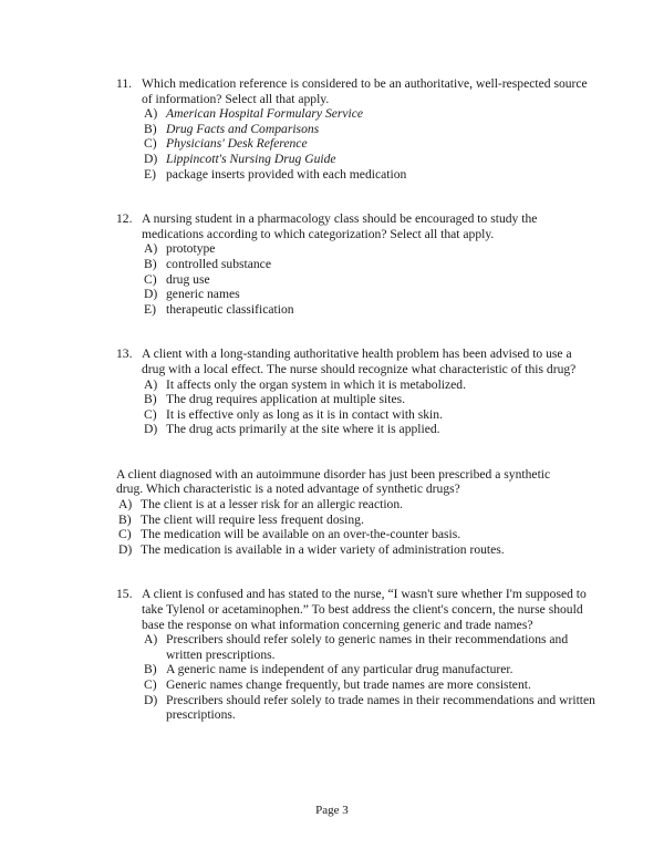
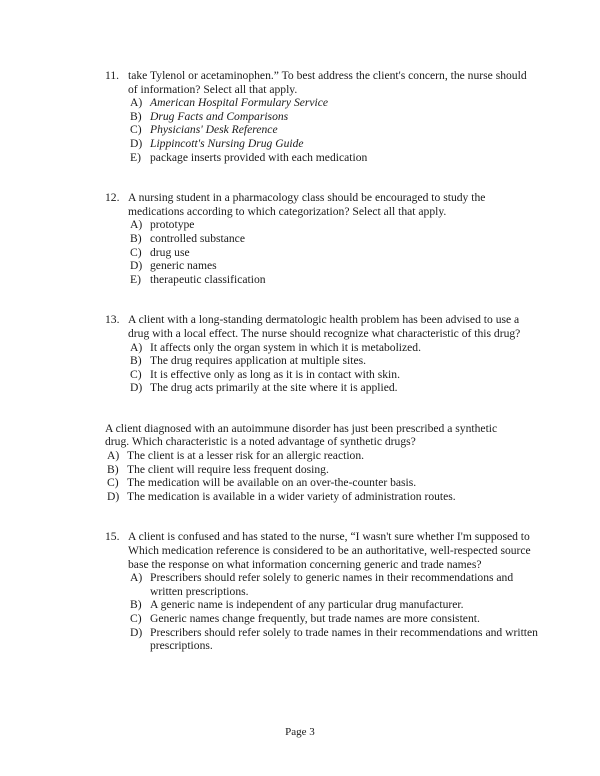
  11.
- Which medication reference is considered to be an authoritative, well-respected source
+ take Tylenol or acetaminophen.” To best address the client's concern, the nurse should
  of information? Select all that apply.
  A)
  American Hospital Formulary Service
  B)
  Drug Facts and Comparisons
  C)
  Physicians' Desk Reference
  D)
  Lippincott's Nursing Drug Guide
  E)
  package inserts provided with each medication
  12.
  A nursing student in a pharmacology class should be encouraged to study the
  medications according to which categorization? Select all that apply.
  A)
  prototype
  B)
  controlled substance
  C)
  drug use
  D)
  generic names
  E)
  therapeutic classification
  13.
- A client with a long-standing authoritative health problem has been advised to use a
+ A client with a long-standing dermatologic health problem has been advised to use a
  drug with a local effect. The nurse should recognize what characteristic of this drug?
  A)
  It affects only the organ system in which it is metabolized.
  B)
  The drug requires application at multiple sites.
  C)
  It is effective only as long as it is in contact with skin.
  D)
  The drug acts primarily at the site where it is applied.
  A client diagnosed with an autoimmune disorder has just been prescribed a synthetic
  drug. Which characteristic is a noted advantage of synthetic drugs?
  A)
  The client is at a lesser risk for an allergic reaction.
  B)
  The client will require less frequent dosing.
  C)
  The medication will be available on an over-the-counter basis.
  D)
  The medication is available in a wider variety of administration routes.
  15.
  A client is confused and has stated to the nurse, “I wasn't sure whether I'm supposed to
- take Tylenol or acetaminophen.” To best address the client's concern, the nurse should
+ Which medication reference is considered to be an authoritative, well-respected source
  base the response on what information concerning generic and trade names?
  A)
  Prescribers should refer solely to generic names in their recommendations and
  written prescriptions.
  B)
  A generic name is independent of any particular drug manufacturer.
  C)
  Generic names change frequently, but trade names are more consistent.
  D)
  Prescribers should refer solely to trade names in their recommendations and written
  prescriptions.
  Page 3
